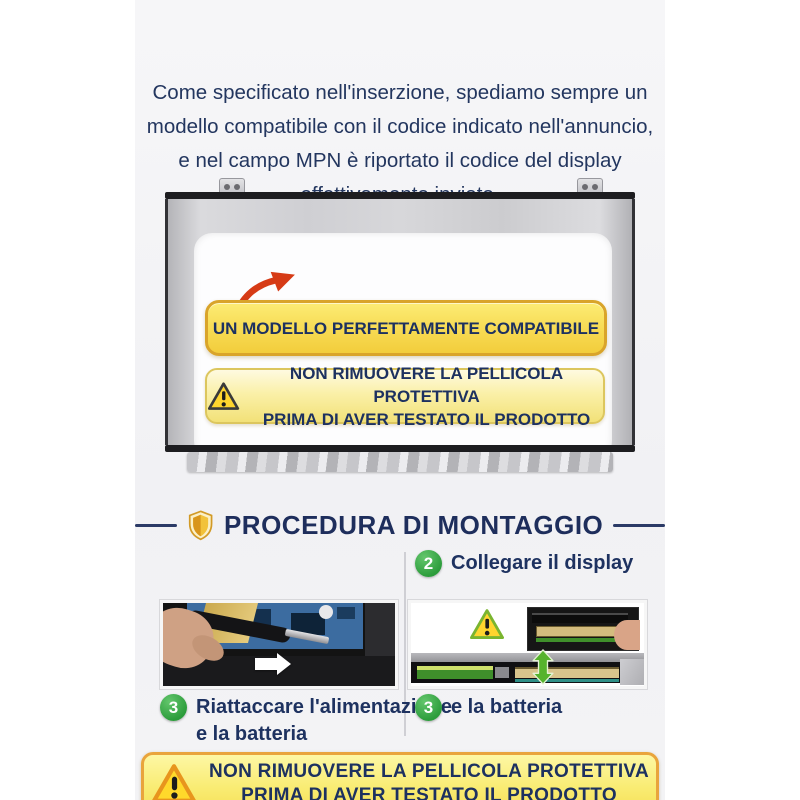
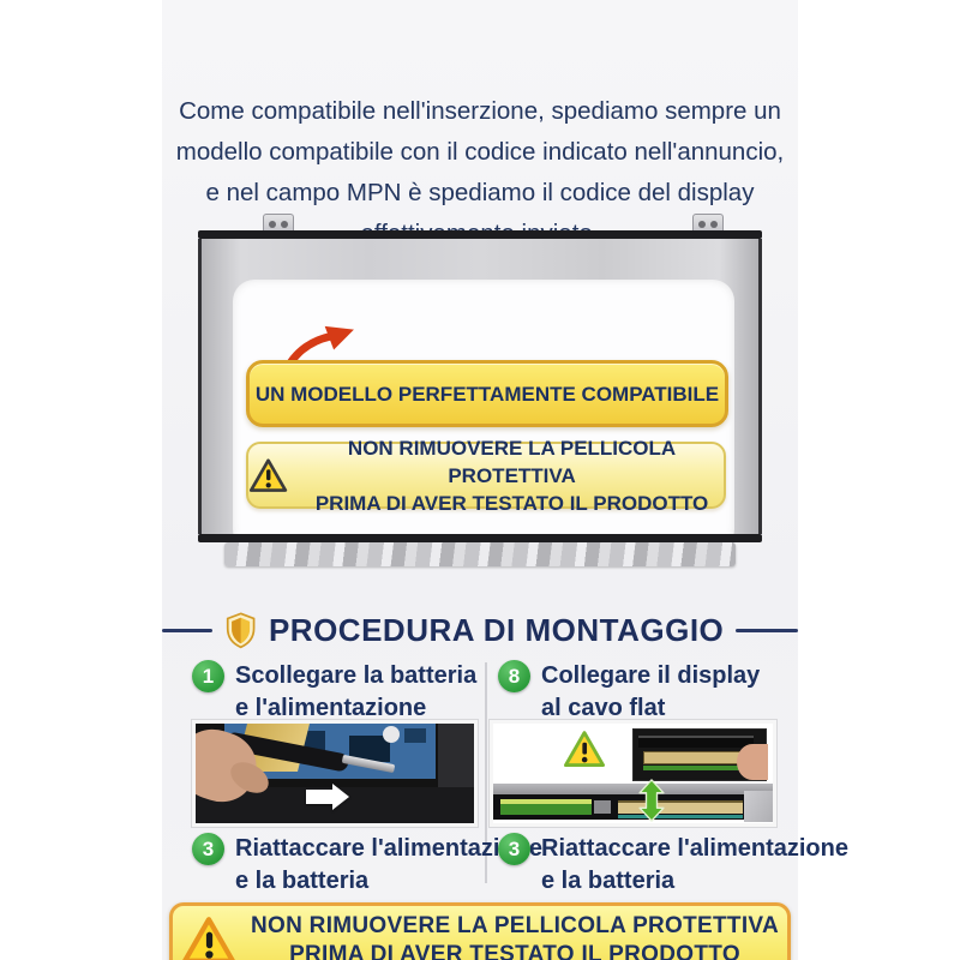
- Come specificato nell'inserzione, spediamo sempre un
+ Come compatibile nell'inserzione, spediamo sempre un
  modello compatibile con il codice indicato nell'annuncio,
- e nel campo MPN è riportato il codice del display
+ e nel campo MPN è spediamo il codice del display
  UN MODELLO PERFETTAMENTE COMPATIBILE
  NON RIMUOVERE LA PELLICOLA PROTETTIVA
  PRIMA DI AVER TESTATO IL PRODOTTO
  PROCEDURA DI MONTAGGIO
+ 1
+ Scollegare la batteria
+ e l'alimentazione
- 2
+ 8
  Collegare il display
+ al cavo flat
  3
  Riattaccare l'alimentazie
  e la batteria
  3
+ Riattaccare l'alimentazione
  e la batteria
  NON RIMUOVERE LA PELLICOLA PROTETTIVA
  PRIMA DI AVER TESTATO IL PRODOTTO
